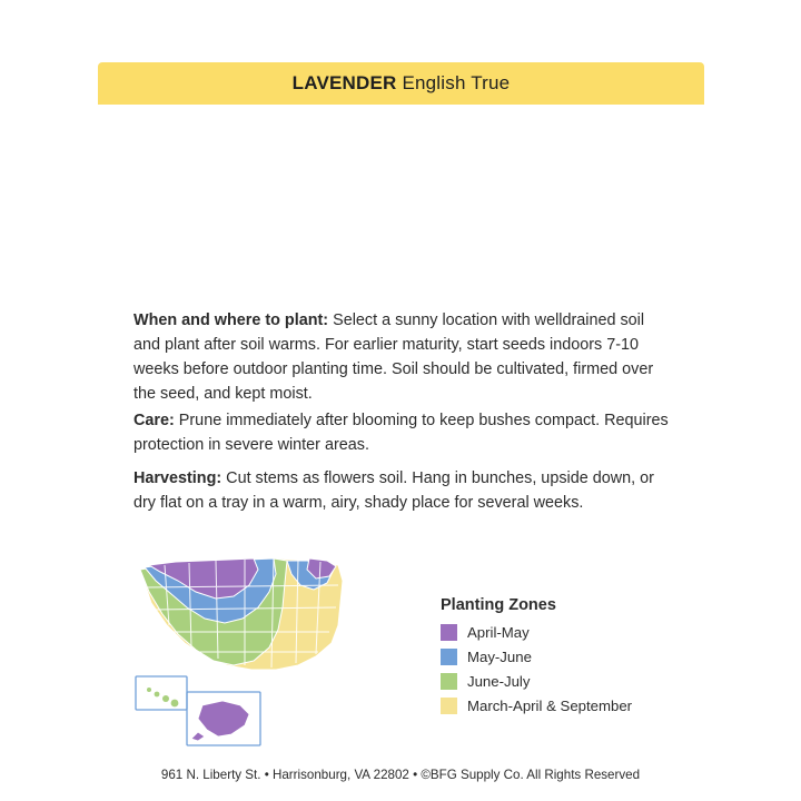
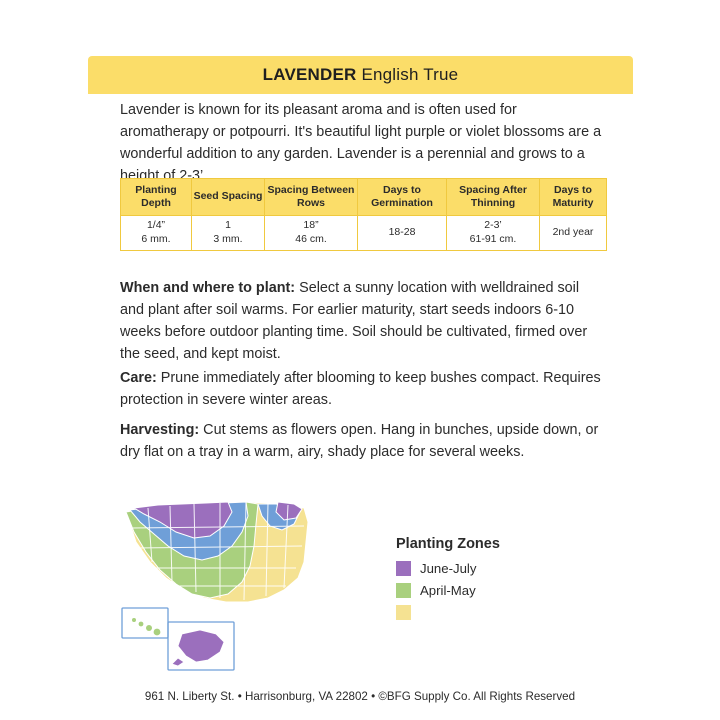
  LAVENDER English True
+ Lavender is known for its pleasant aroma and is often used for aromatherapy or potpourri. It's beautiful light purple or violet blossoms are a wonderful addition to any garden. Lavender is a perennial and grows to a height of 2-3’.
+ Planting Depth	Seed Spacing	Spacing Between Rows	Days to Germination	Spacing After Thinning	Days to Maturity
+ 1/4” 6 mm.	1 3 mm.	18” 46 cm.	18-28	2-3’ 61-91 cm.	2nd year
- When and where to plant: Select a sunny location with welldrained soil and plant after soil warms. For earlier maturity, start seeds indoors 7-10 weeks before outdoor planting time. Soil should be cultivated, firmed over the seed, and kept moist.
+ When and where to plant: Select a sunny location with welldrained soil and plant after soil warms. For earlier maturity, start seeds indoors 6-10 weeks before outdoor planting time. Soil should be cultivated, firmed over the seed, and kept moist.
  Care: Prune immediately after blooming to keep bushes compact. Requires protection in severe winter areas.
- Harvesting: Cut stems as flowers soil. Hang in bunches, upside down, or dry flat on a tray in a warm, airy, shady place for several weeks.
+ Harvesting: Cut stems as flowers open. Hang in bunches, upside down, or dry flat on a tray in a warm, airy, shady place for several weeks.
  Planting Zones
- April-May
+ June-July
- May-June
- June-July
+ April-May
- March-April & September
  961 N. Liberty St. • Harrisonburg, VA 22802 • ©BFG Supply Co. All Rights Reserved
